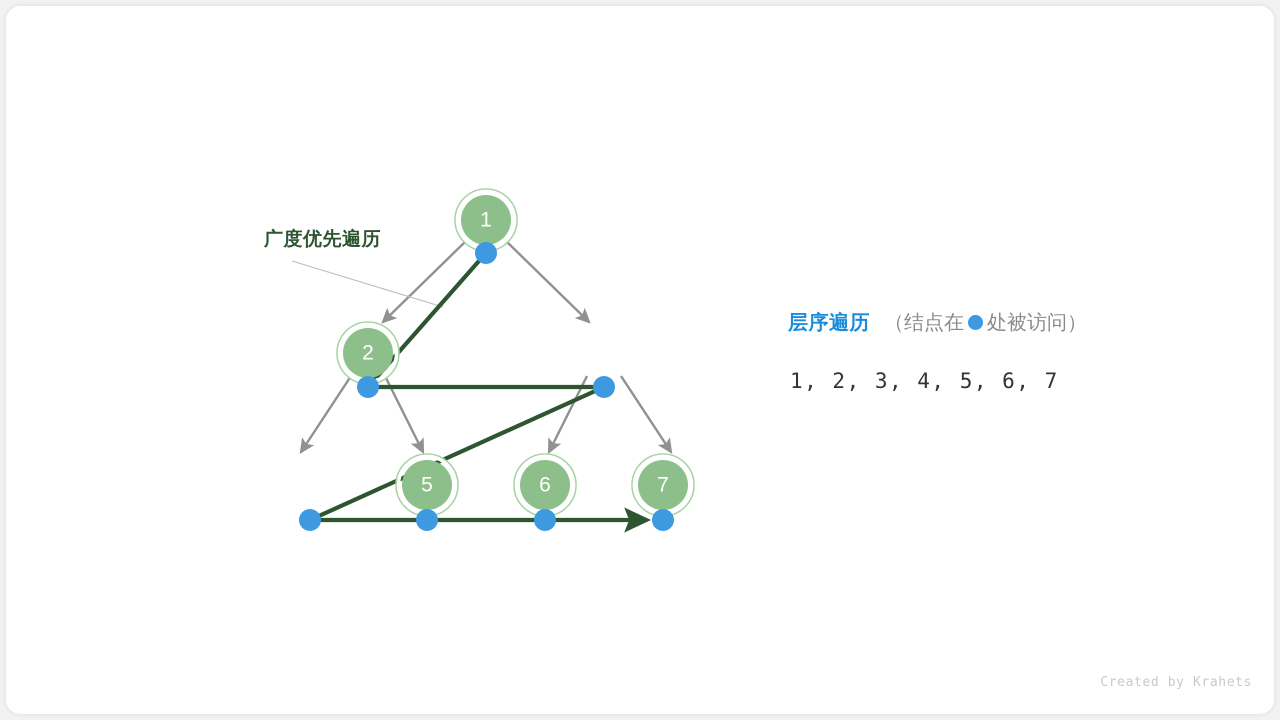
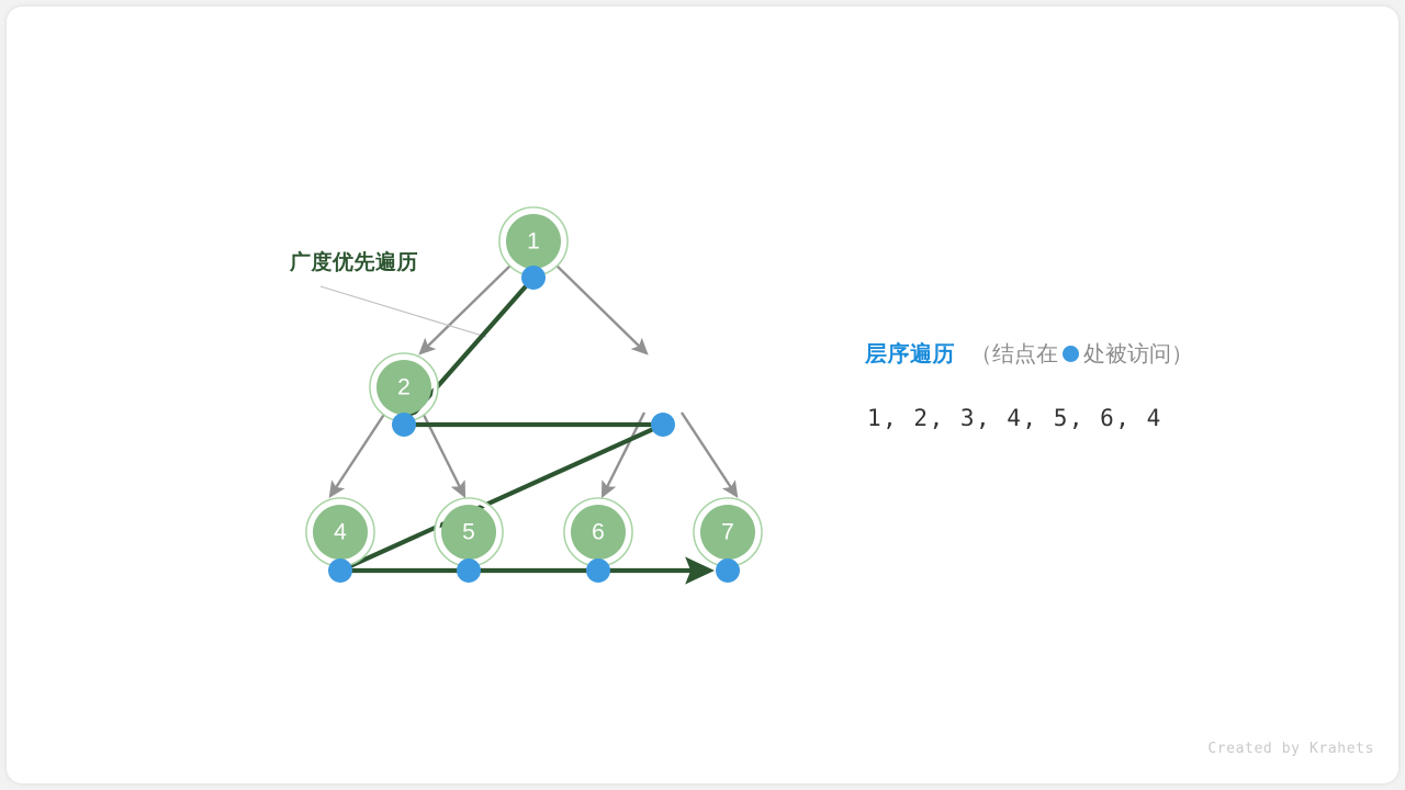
  1
  2
+ 4
  5
  6
  7
  广度优先遍历
  层序遍历
  （结点在
  处被访问）
- 1, 2, 3, 4, 5, 6, 7
+ 1, 2, 3, 4, 5, 6, 4
  Created by Krahets
